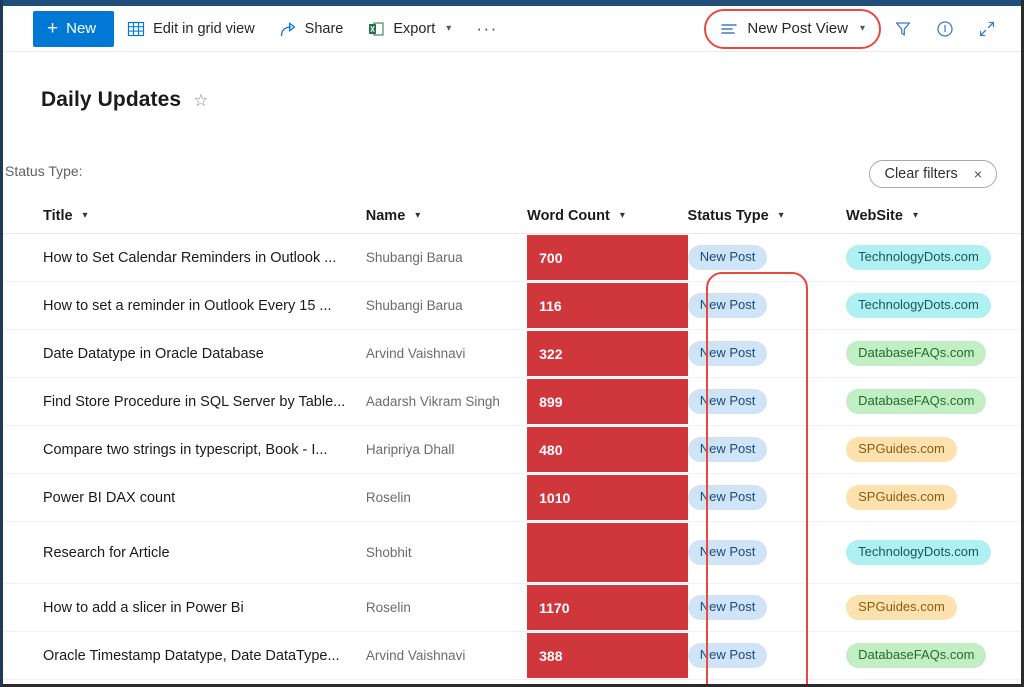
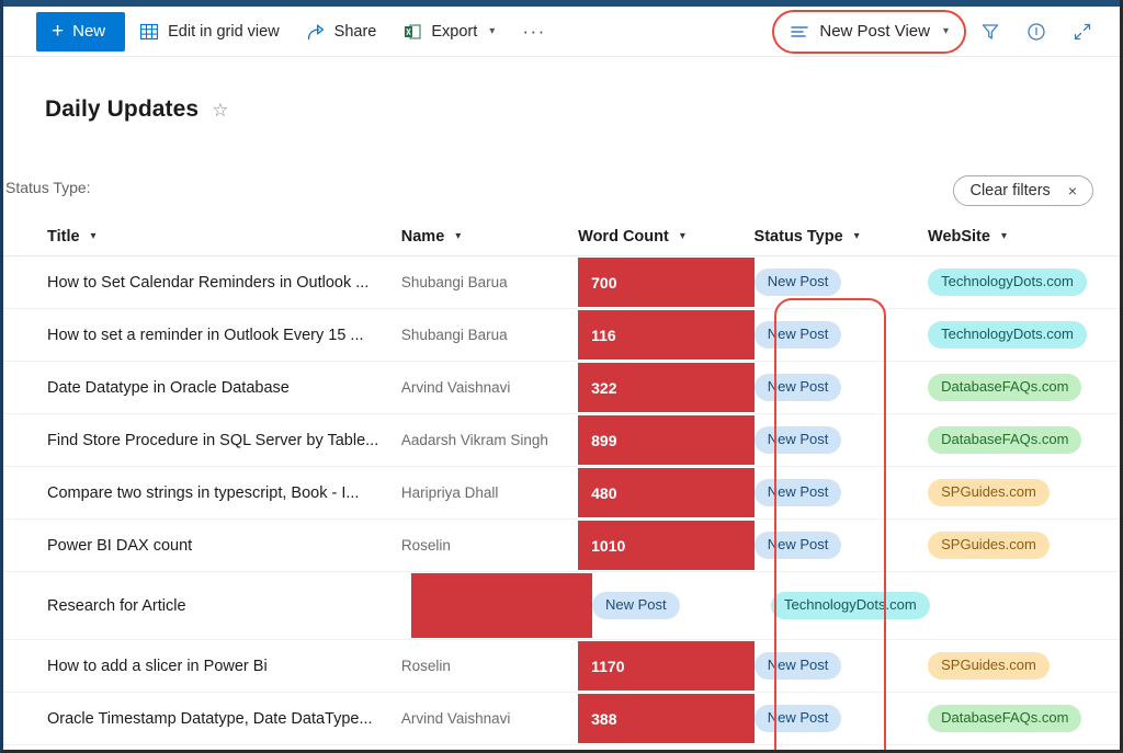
  +
  New
  Edit in grid view
  Share
  Export
  ▾
  ···
  New Post View
  ▾
  Daily Updates
  ☆
  Status Type:
  Clear filters
  ×
  Title
  ▾
  Name
  ▾
  Word Count
  ▾
  Status Type
  ▾
  WebSite
  ▾
  How to Set Calendar Reminders in Outlook ...
  Shubangi Barua
  700
  New Post
  TechnologyDots.com
  How to set a reminder in Outlook Every 15 ...
  Shubangi Barua
  116
  New Post
  TechnologyDots.com
  Date Datatype in Oracle Database
  Arvind Vaishnavi
  322
  New Post
  DatabaseFAQs.com
  Find Store Procedure in SQL Server by Table...
  Aadarsh Vikram Singh
  899
  New Post
  DatabaseFAQs.com
  Compare two strings in typescript, Book - I...
  Haripriya Dhall
  480
  New Post
  SPGuides.com
  Power BI DAX count
  Roselin
  1010
  New Post
  SPGuides.com
  Research for Article
- Shobhit
  New Post
  TechnologyDots.com
  How to add a slicer in Power Bi
  Roselin
  1170
  New Post
  SPGuides.com
  Oracle Timestamp Datatype, Date DataType...
  Arvind Vaishnavi
  388
  New Post
  DatabaseFAQs.com
